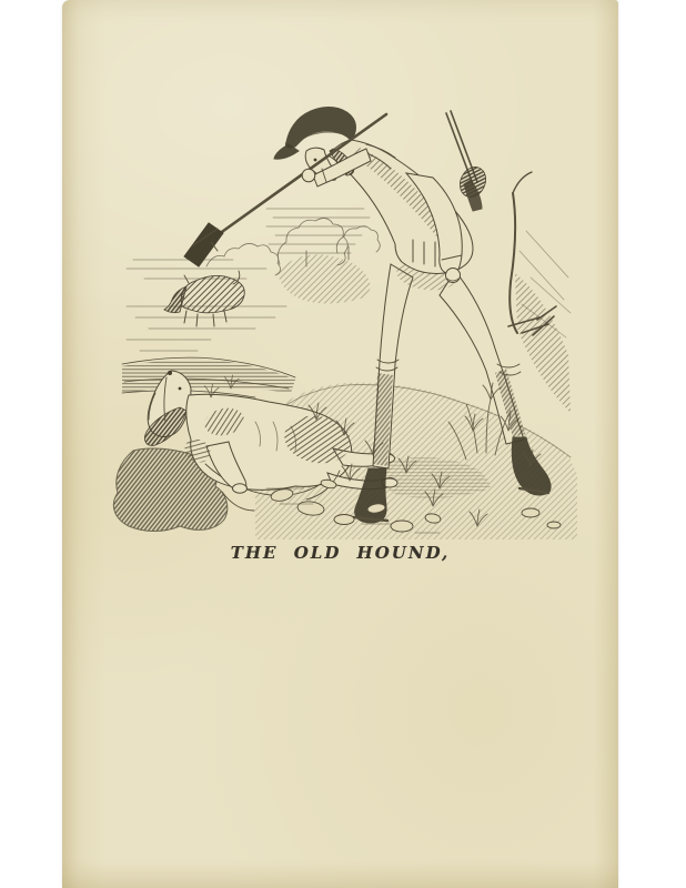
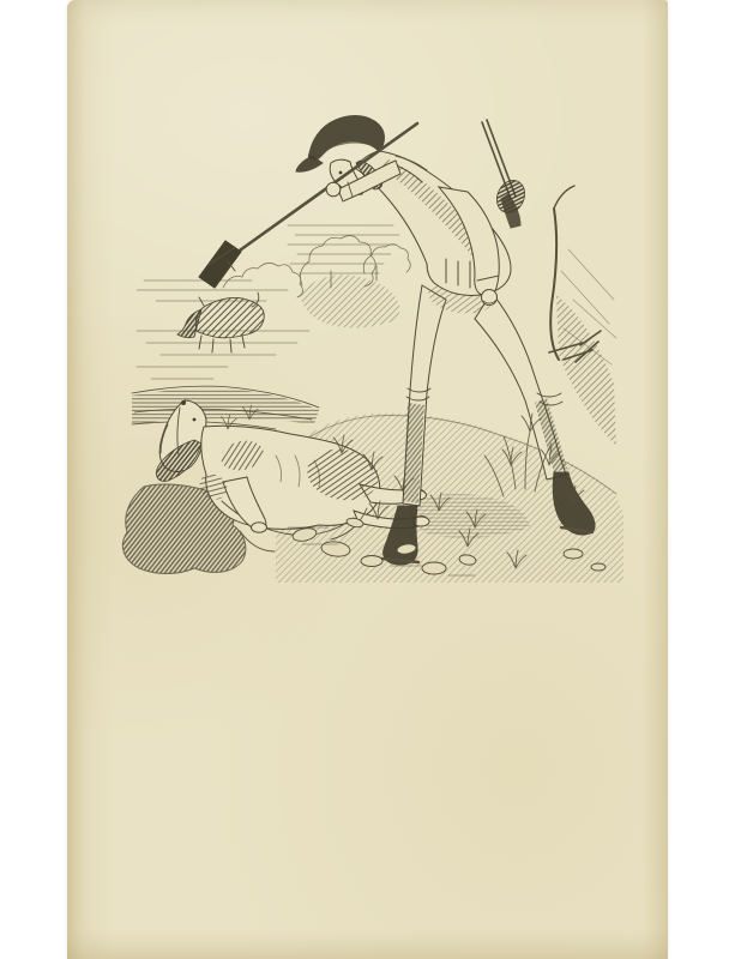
- THE OLD HOUND,
